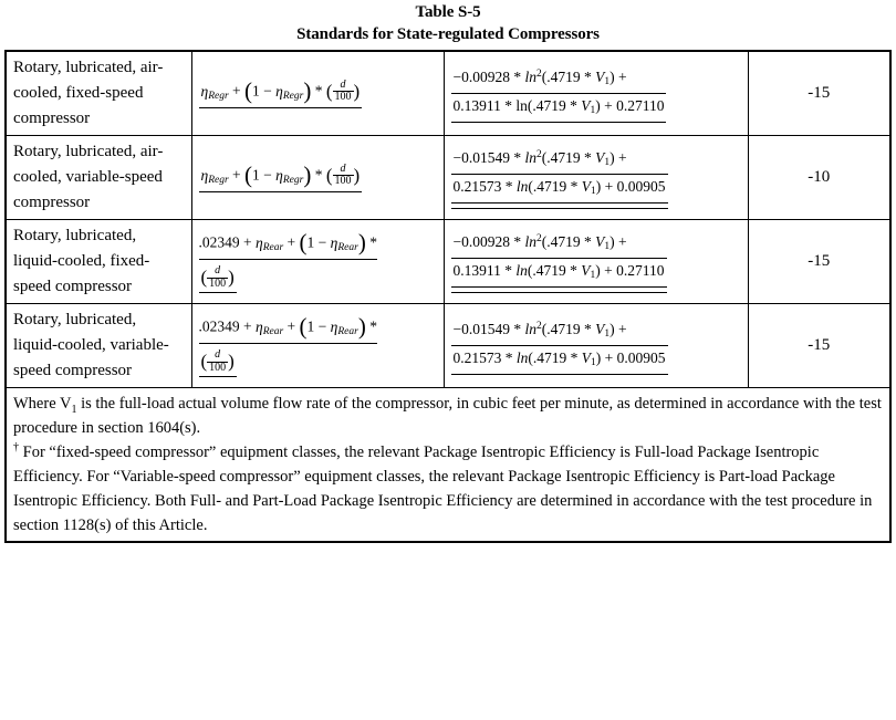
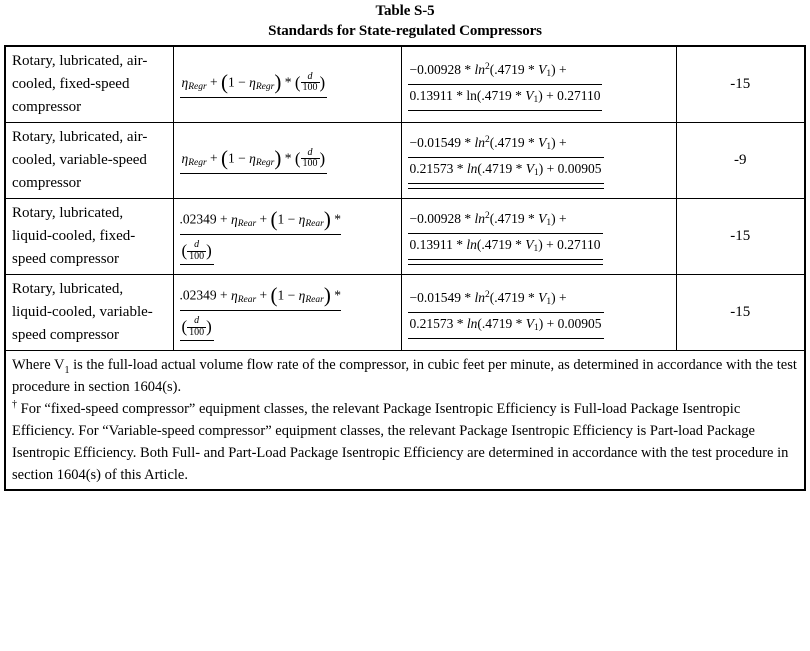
  Table S-5
  Standards for State-regulated Compressors
  Rotary, lubricated, air-cooled, fixed-speed compressor	ηRegr + (1 − ηRegr) * ( d100)	−0.00928 * ln2(.4719 * V1) + 0.13911 * ln(.4719 * V1) + 0.27110	-15
- Rotary, lubricated, air-cooled, variable-speed compressor	ηRegr + (1 − ηRegr) * ( d100)	−0.01549 * ln2(.4719 * V1) + 0.21573 * ln(.4719 * V1) + 0.00905	-10
+ Rotary, lubricated, air-cooled, variable-speed compressor	ηRegr + (1 − ηRegr) * ( d100)	−0.01549 * ln2(.4719 * V1) + 0.21573 * ln(.4719 * V1) + 0.00905	-9
  Rotary, lubricated, liquid-cooled, fixed-speed compressor	.02349 + ηRear + (1 − ηRear) * ( d100)	−0.00928 * ln2(.4719 * V1) + 0.13911 * ln(.4719 * V1) + 0.27110	-15
  Rotary, lubricated, liquid-cooled, variable-speed compressor	.02349 + ηRear + (1 − ηRear) * ( d100)	−0.01549 * ln2(.4719 * V1) + 0.21573 * ln(.4719 * V1) + 0.00905	-15
- Where V1 is the full-load actual volume flow rate of the compressor, in cubic feet per minute, as determined in accordance with the test procedure in section 1604(s). † For “fixed-speed compressor” equipment classes, the relevant Package Isentropic Efficiency is Full-load Package Isentropic Efficiency. For “Variable-speed compressor” equipment classes, the relevant Package Isentropic Efficiency is Part-load Package Isentropic Efficiency. Both Full- and Part-Load Package Isentropic Efficiency are determined in accordance with the test procedure in section 1128(s) of this Article.
+ Where V1 is the full-load actual volume flow rate of the compressor, in cubic feet per minute, as determined in accordance with the test procedure in section 1604(s). † For “fixed-speed compressor” equipment classes, the relevant Package Isentropic Efficiency is Full-load Package Isentropic Efficiency. For “Variable-speed compressor” equipment classes, the relevant Package Isentropic Efficiency is Part-load Package Isentropic Efficiency. Both Full- and Part-Load Package Isentropic Efficiency are determined in accordance with the test procedure in section 1604(s) of this Article.
